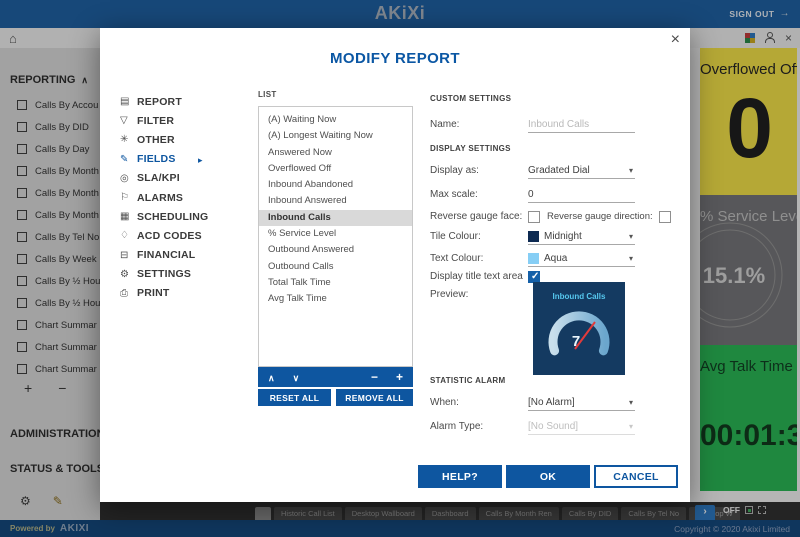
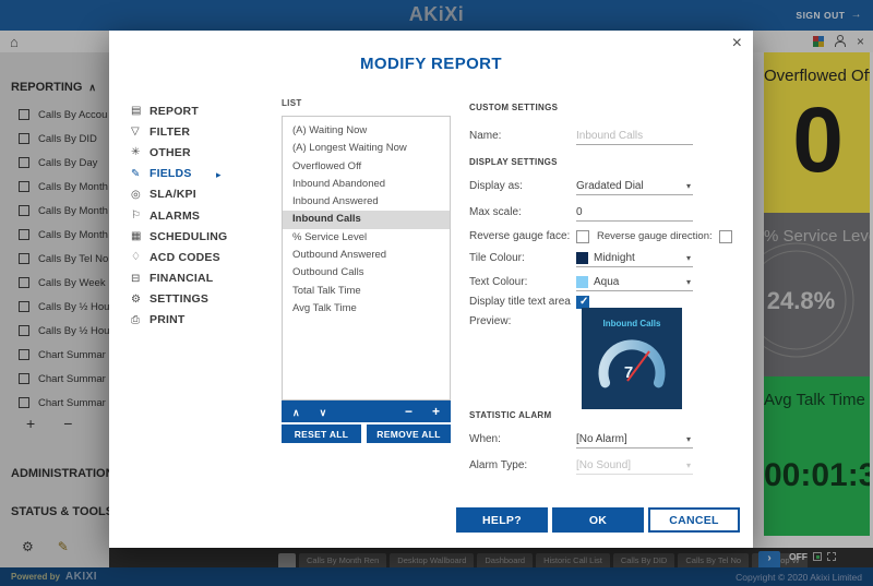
  AKiXi
  SIGN OUT
  ×
  REPORTING
  Calls By Accou
  Calls By DID
  Calls By Day
  Calls By Month
  Calls By Month
  Calls By Month
  Calls By Tel No
  Calls By Week
  Calls By ½ Hou
  Calls By ½ Hou
  Chart Summar
  Chart Summar
  Chart Summar
  +
  −
  ADMINISTRATIO
  STATUS & TOOL
  Overflowed Of
  0
  % Service Lev
- 15.1%
+ 24.8%
  Avg Talk Time
  00:01:3
- Historic Call List
+ Calls By Month Ren
  Desktop Wallboard
  Dashboard
- Calls By Month Ren
+ Historic Call List
  Calls By DID
  Calls By Tel No
  ›
  OFF
  Powered by
  AKIXI
  Copyright © 2020 Akixi Limited
  ×
  MODIFY REPORT
  ▤
  REPORT
  ▽
  FILTER
  ✳
  OTHER
  ✎
  FIELDS
  ◎
  SLA/KPI
  ⚐
  ALARMS
  ▦
  SCHEDULING
  ♢
  ACD CODES
  ⊟
  FINANCIAL
  ⚙
  SETTINGS
  ⎙
  PRINT
  LIST
  (A) Waiting Now
  (A) Longest Waiting Now
- Answered Now
  Overflowed Off
  Inbound Abandoned
  Inbound Answered
  Inbound Calls
  % Service Level
  Outbound Answered
  Outbound Calls
  Total Talk Time
  Avg Talk Time
  −
  +
  RESET ALL
  REMOVE ALL
  CUSTOM SETTINGS
  Name:
  Inbound Calls
  DISPLAY SETTINGS
  Display as:
  Gradated Dial
  Max scale:
  0
  Reverse gauge face:
  Reverse gauge direction:
  Tile Colour:
  Midnight
  Text Colour:
  Aqua
  Display title text area
  Preview:
  Inbound Calls
  7
  STATISTIC ALARM
  When:
  [No Alarm]
  Alarm Type:
  [No Sound]
  HELP?
  OK
  CANCEL
